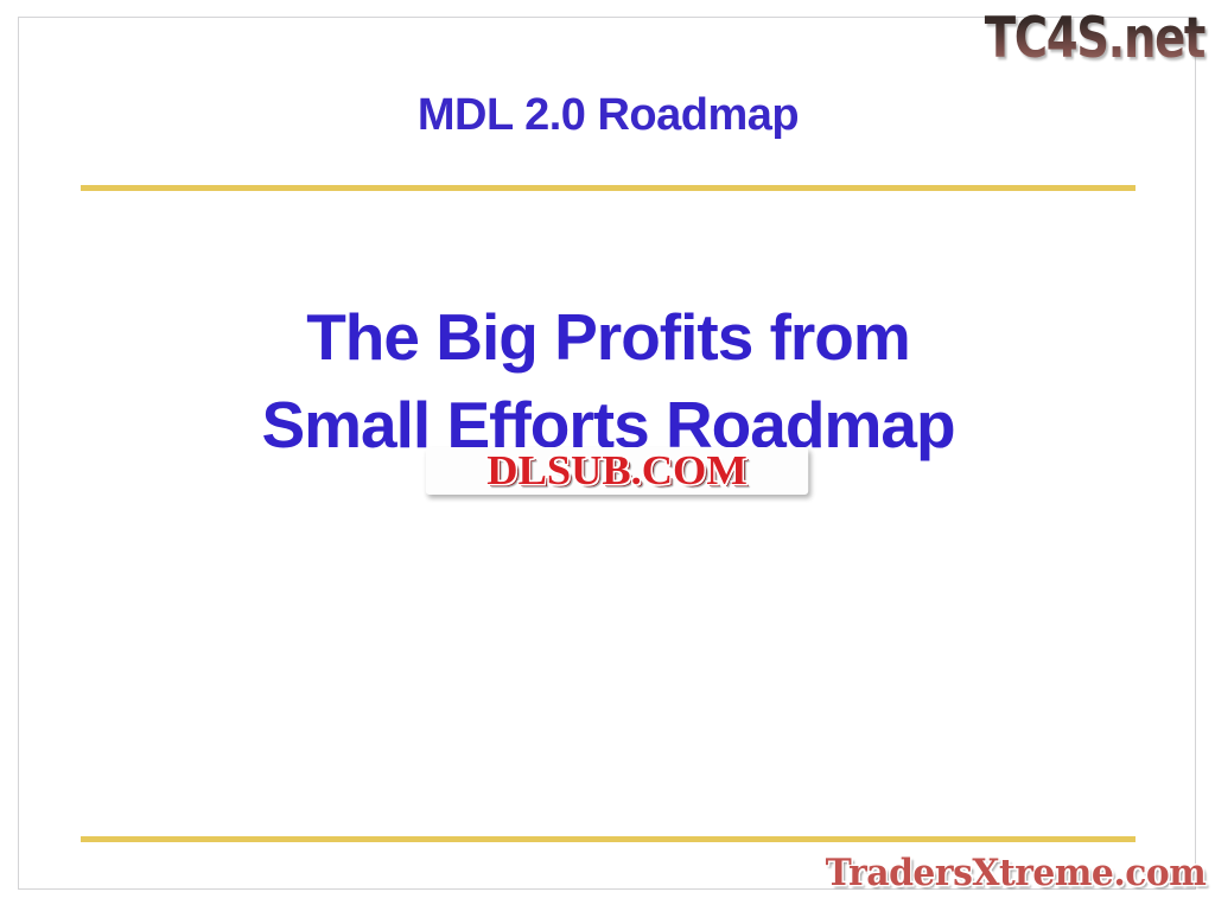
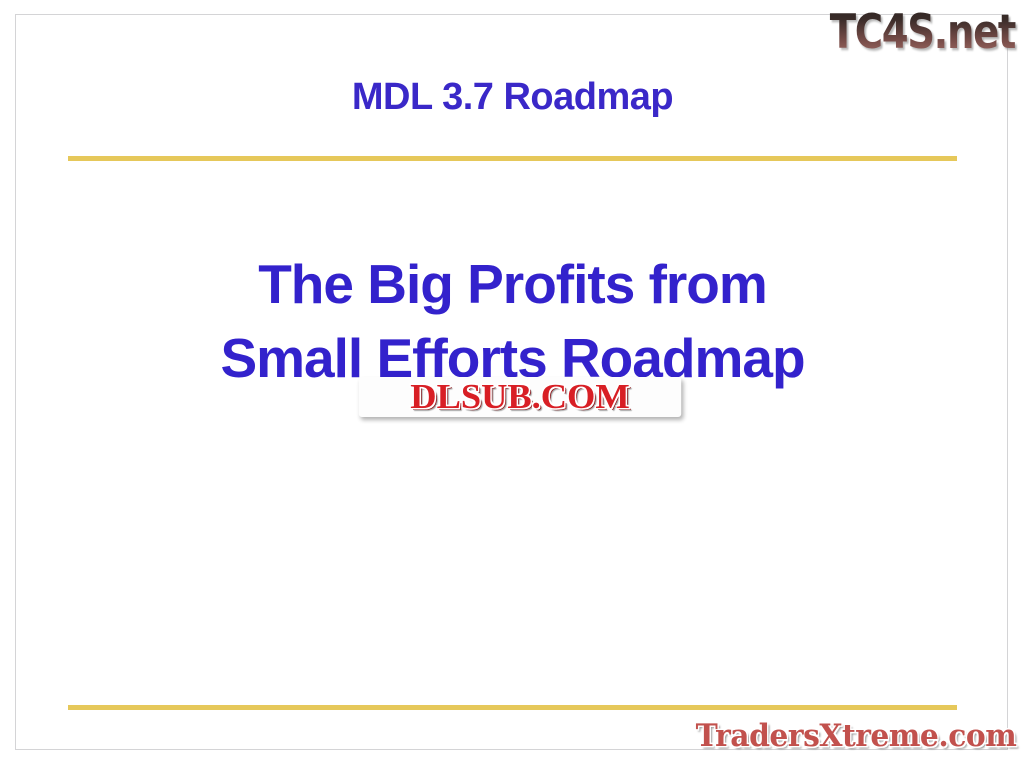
- MDL 2.0 Roadmap
+ MDL 3.7 Roadmap
  The Big Profits from
  Small Efforts Roadmap
  DLSUB.COM
  TC4S.net
  TradersXtreme.com
